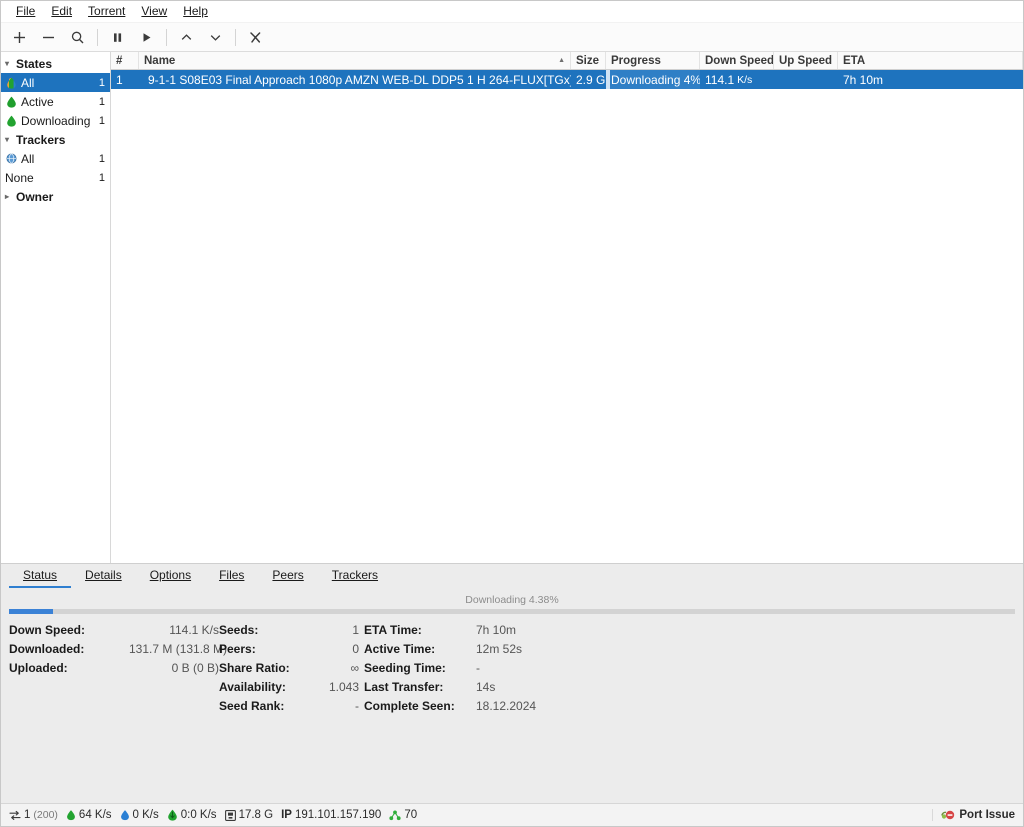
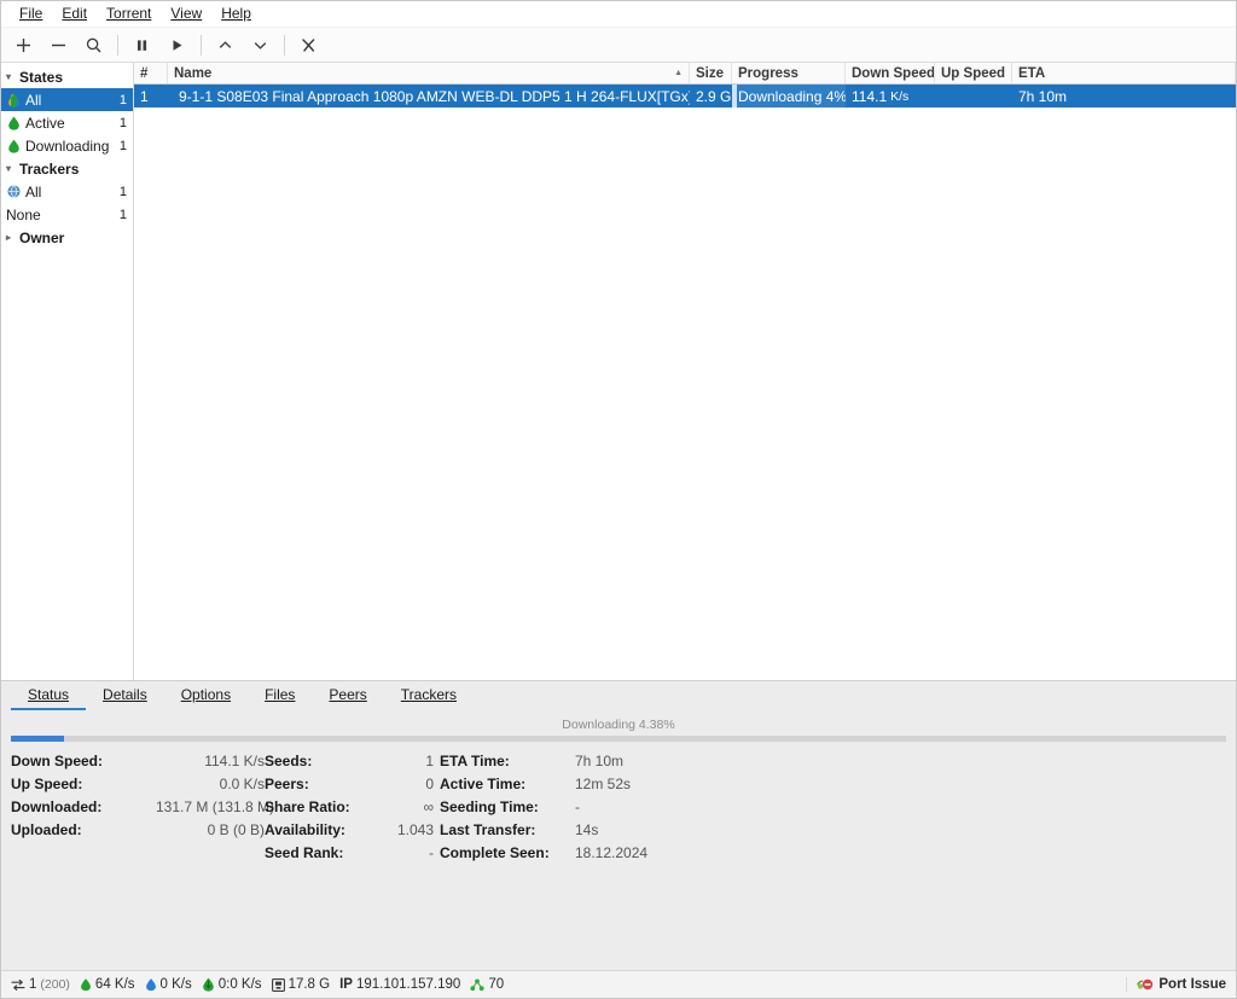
  File
  Edit
  Torrent
  View
  Help
  ▾
  States
  All
  1
  Active
  1
  Downloading
  1
  ▾
  Trackers
  All
  1
  None
  1
  ▸
  Owner
  #
  Name
  Size
  Progress
  Down Speed
  Up Speed
  ETA
  1
  9-1-1 S08E03 Final Approach 1080p AMZN WEB-DL DDP5 1 H 264-FLUX[TGx
  2.9 G
  Downloading 4%
  114.1
  K/s
  7h 10m
  Status
  Details
  Options
  Files
  Peers
  Trackers
  Downloading 4.38%
  Down Speed:
  114.1 K/s
+ Up Speed:
+ 0.0 K/s
  Downloaded:
  131.7 M (131.8 M
  Uploaded:
  0 B (0 B)
  Seeds:
  1
  Peers:
  0
  Share Ratio:
  ∞
  Availability:
  1.043
  Seed Rank:
  -
  ETA Time:
  7h 10m
  Active Time:
  12m 52s
  Seeding Time:
  -
  Last Transfer:
  14s
  Complete Seen:
  18.12.2024
  1
  (200)
  64 K/s
  0 K/s
  0:0 K/s
  17.8 G
  IP
  191.101.157.190
  70
  Port Issue
